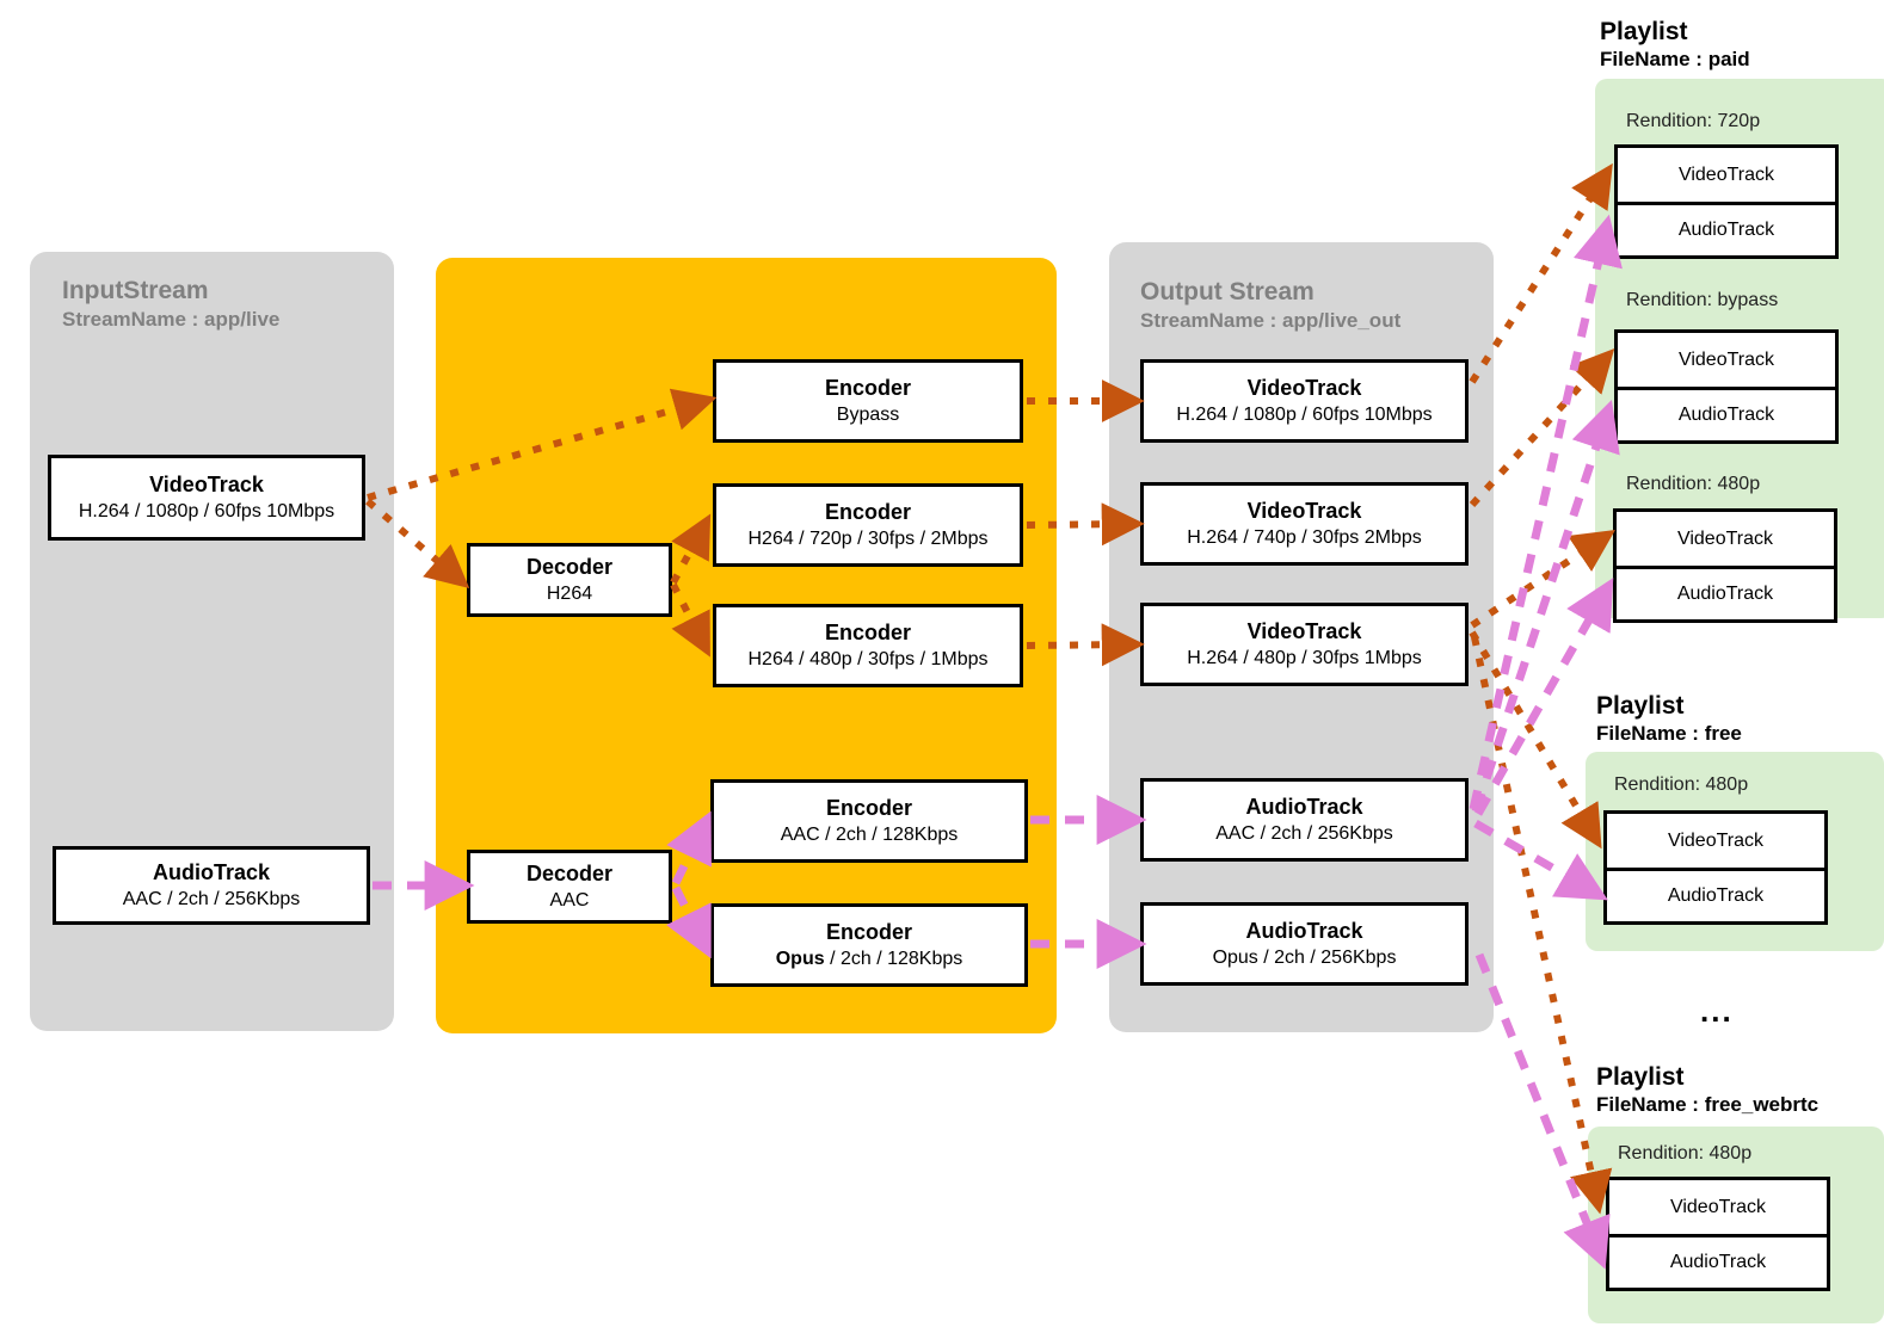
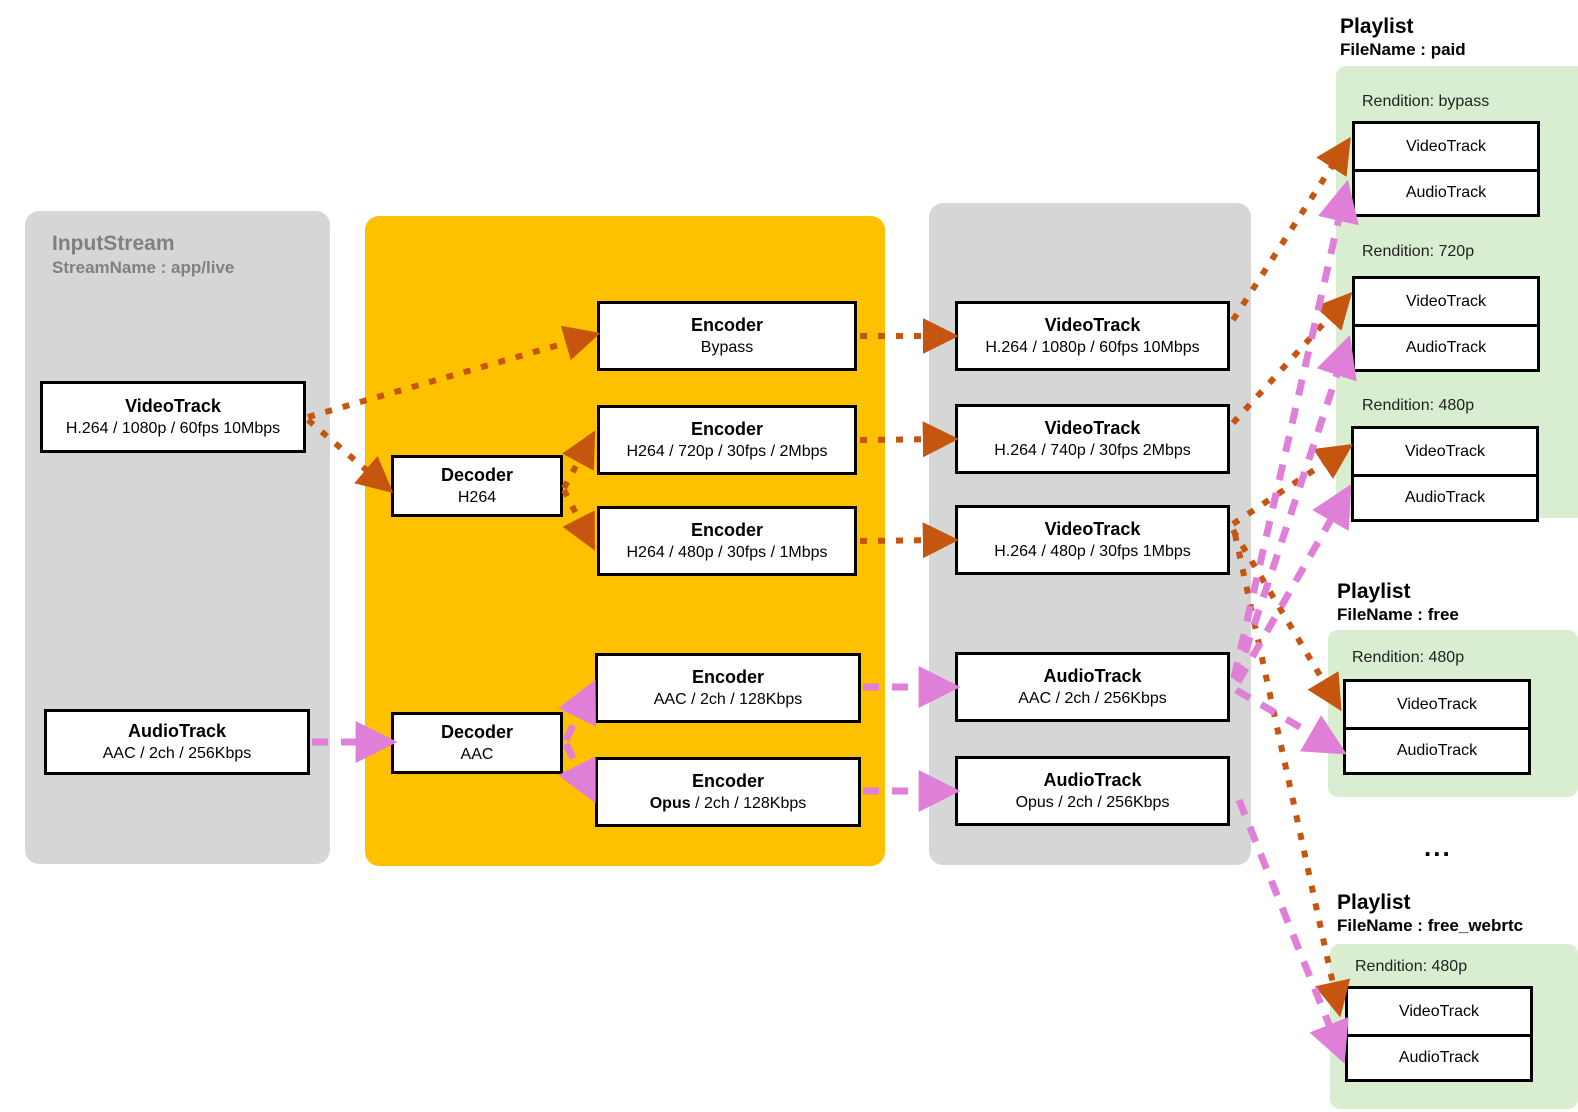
  InputStream
  StreamName : app/live
  VideoTrack
  H.264 / 1080p / 60fps 10Mbps
  AudioTrack
  AAC / 2ch / 256Kbps
  Decoder
  H264
  Decoder
  AAC
  Encoder
  Bypass
  Encoder
  H264 / 720p / 30fps / 2Mbps
  Encoder
  H264 / 480p / 30fps / 1Mbps
  Encoder
  AAC / 2ch / 128Kbps
  Encoder
  Opus / 2ch / 128Kbps
- Output Stream
- StreamName : app/live_out
  VideoTrack
  H.264 / 1080p / 60fps 10Mbps
  VideoTrack
  H.264 / 740p / 30fps 2Mbps
  VideoTrack
  H.264 / 480p / 30fps 1Mbps
  AudioTrack
  AAC / 2ch / 256Kbps
  AudioTrack
  Opus / 2ch / 256Kbps
  Playlist
  FileName : paid
- Rendition: 720p
+ Rendition: bypass
  VideoTrack
  AudioTrack
- Rendition: bypass
+ Rendition: 720p
  VideoTrack
  AudioTrack
  Rendition: 480p
  VideoTrack
  AudioTrack
  Playlist
  FileName : free
  Rendition: 480p
  VideoTrack
  AudioTrack
  ...
  Playlist
  FileName : free_webrtc
  Rendition: 480p
  VideoTrack
  AudioTrack
